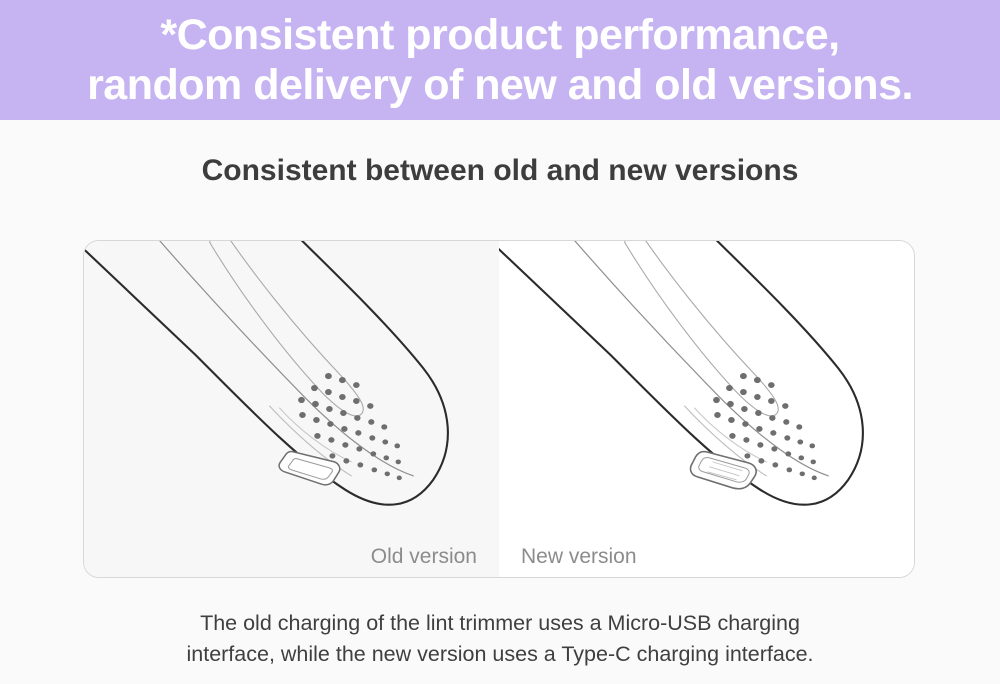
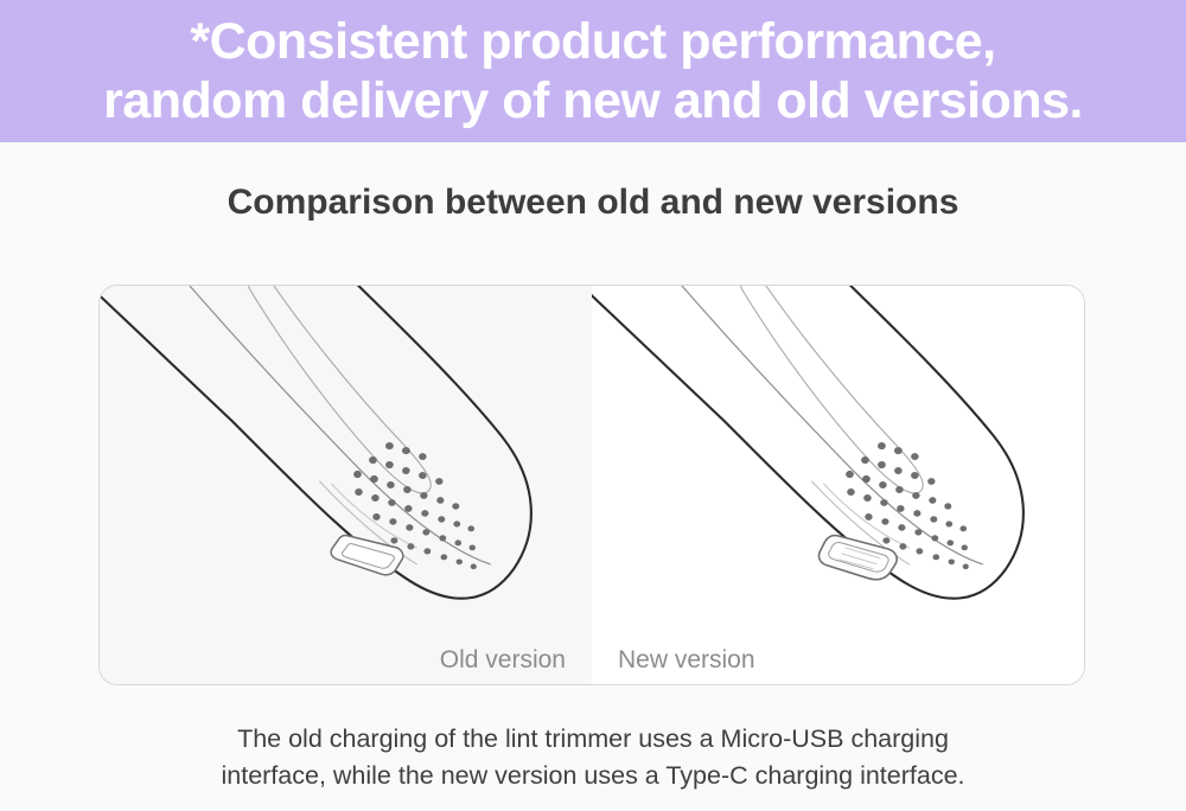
  *Consistent product performance,
  random delivery of new and old versions.
- Consistent between old and new versions
+ Comparison between old and new versions
  Old version
  New version
  The old charging of the lint trimmer uses a Micro-USB charging
  interface, while the new version uses a Type-C charging interface.
